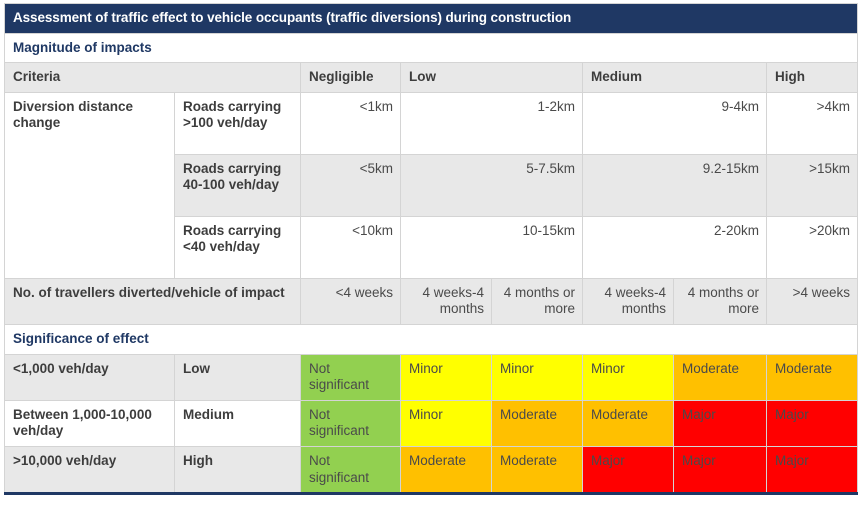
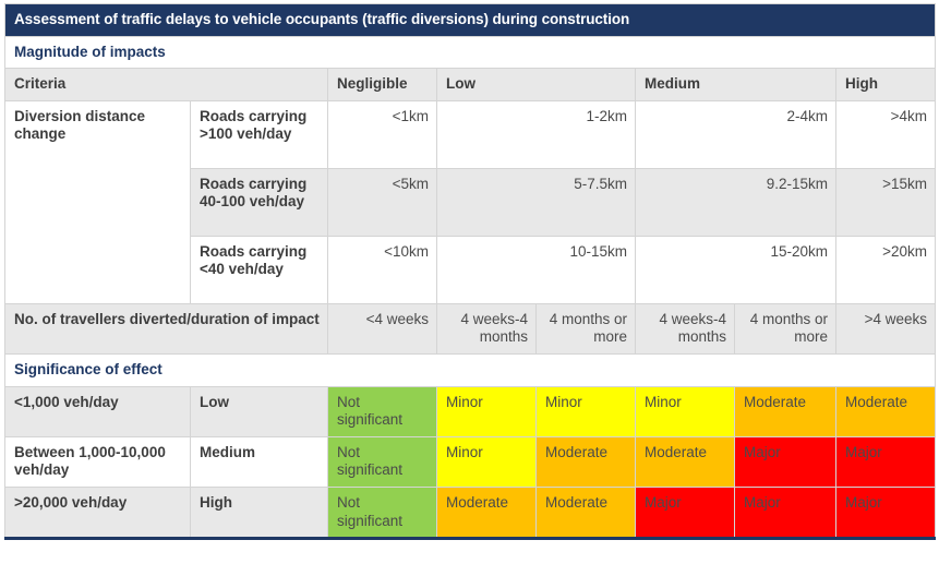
- Assessment of traffic effect to vehicle occupants (traffic diversions) during construction
+ Assessment of traffic delays to vehicle occupants (traffic diversions) during construction
  Magnitude of impacts
  Criteria	Negligible	Low	Medium	High
- Diversion distance change	Roads carrying >100 veh/day	<1km	1-2km	9-4km	>4km
+ Diversion distance change	Roads carrying >100 veh/day	<1km	1-2km	2-4km	>4km
  Roads carrying 40-100 veh/day	<5km	5-7.5km	9.2-15km	>15km
- Roads carrying <40 veh/day	<10km	10-15km	2-20km	>20km
+ Roads carrying <40 veh/day	<10km	10-15km	15-20km	>20km
- No. of travellers diverted/vehicle of impact	<4 weeks	4 weeks-4 months	4 months or more	4 weeks-4 months	4 months or more	>4 weeks
+ No. of travellers diverted/duration of impact	<4 weeks	4 weeks-4 months	4 months or more	4 weeks-4 months	4 months or more	>4 weeks
  Significance of effect
  <1,000 veh/day	Low	Not significant	Minor	Minor	Minor	Moderate	Moderate
  Between 1,000-10,000 veh/day	Medium	Not significant	Minor	Moderate	Moderate	Major	Major
- >10,000 veh/day	High	Not significant	Moderate	Moderate	Major	Major	Major
+ >20,000 veh/day	High	Not significant	Moderate	Moderate	Major	Major	Major
